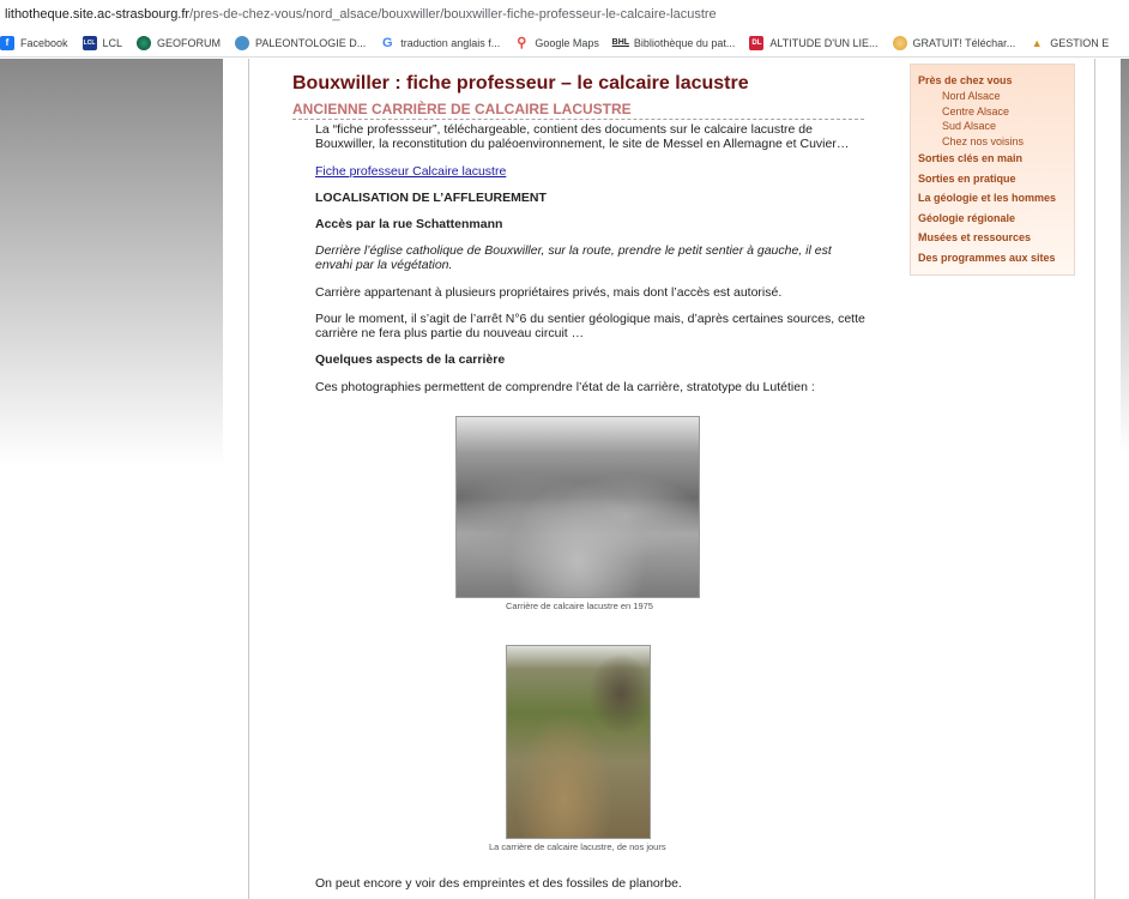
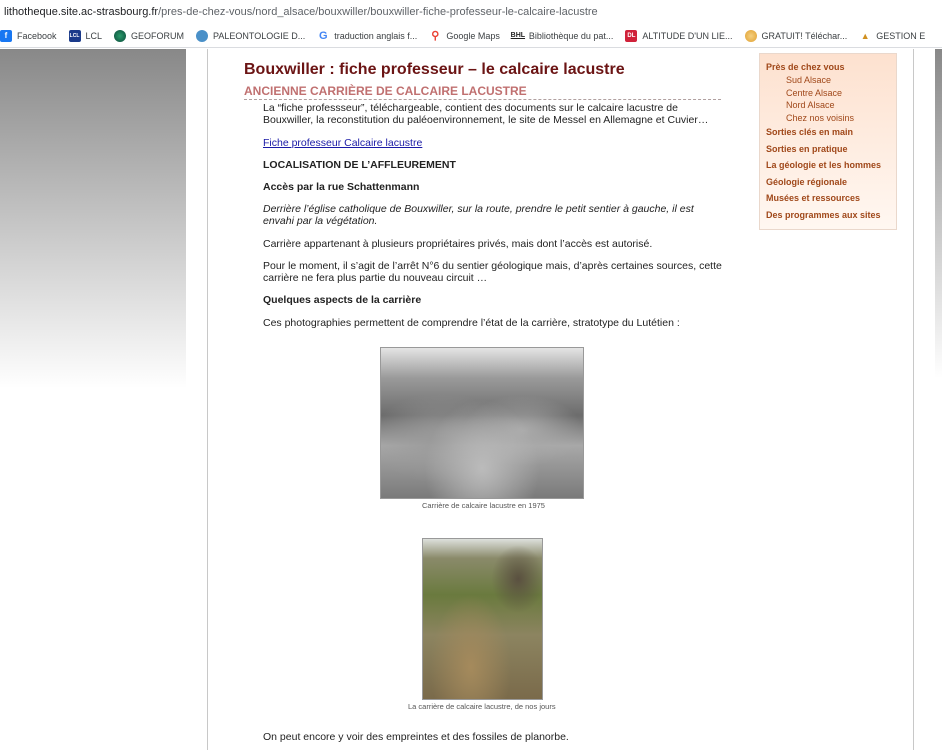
  lithotheque.site.ac-strasbourg.fr/pres-de-chez-vous/nord_alsace/bouxwiller/bouxwiller-fiche-professeur-le-calcaire-lacustre
  f
  Facebook
  LCL
  GEOFORUM
  PALEONTOLOGIE D...
  G
  traduction anglais f...
  ⚲
  Google Maps
  Bibliothèque du pat...
  ALTITUDE D'UN LIE...
  GRATUIT! Téléchar...
  ▲
  GESTION E
  Bouxwiller : fiche professeur – le calcaire lacustre
  ANCIENNE CARRIÈRE DE CALCAIRE LACUSTRE
  La “fiche professseur”, téléchargeable, contient des documents sur le calcaire lacustre de Bouxwiller, la reconstitution du paléoenvironnement, le site de Messel en Allemagne et Cuvier…
  Fiche professeur Calcaire lacustre
  LOCALISATION DE L’AFFLEUREMENT
  Accès par la rue Schattenmann
  Derrière l’église catholique de Bouxwiller, sur la route, prendre le petit sentier à gauche, il est envahi par la végétation.
  Carrière appartenant à plusieurs propriétaires privés, mais dont l’accès est autorisé.
  Pour le moment, il s’agit de l’arrêt N°6 du sentier géologique mais, d’après certaines sources, cette carrière ne fera plus partie du nouveau circuit …
  Quelques aspects de la carrière
  Ces photographies permettent de comprendre l’état de la carrière, stratotype du Lutétien :
  Carrière de calcaire lacustre en 1975
  La carrière de calcaire lacustre, de nos jours
  On peut encore y voir des empreintes et des fossiles de planorbe.
  Près de chez vous
- Nord Alsace
+ Sud Alsace
  Centre Alsace
- Sud Alsace
+ Nord Alsace
  Chez nos voisins
  Sorties clés en main
  Sorties en pratique
  La géologie et les hommes
  Géologie régionale
  Musées et ressources
  Des programmes aux sites
